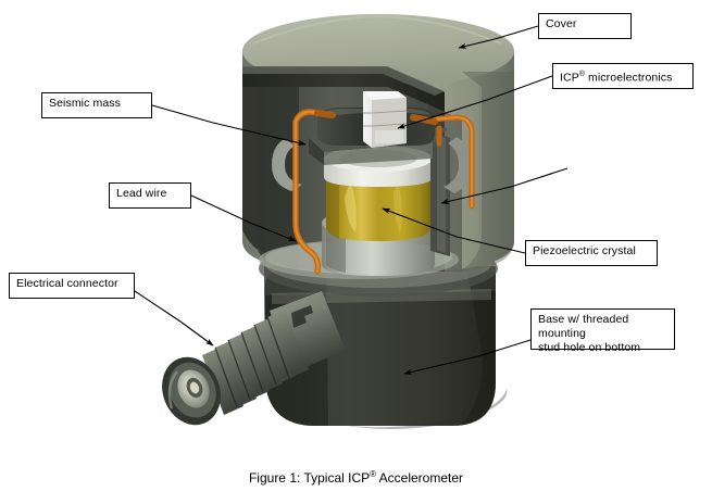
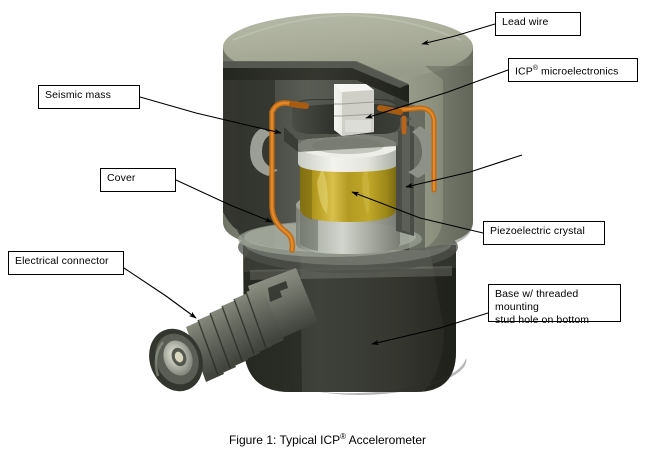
- Cover
+ Lead wire
  ICP microelectronics
  Seismic mass
- Lead wire
+ Cover
  Piezoelectric crystal
  Electrical connector
  Base w/ threaded mounting
  stud hole on bottom
  Figure 1: Typical ICP® Accelerometer
